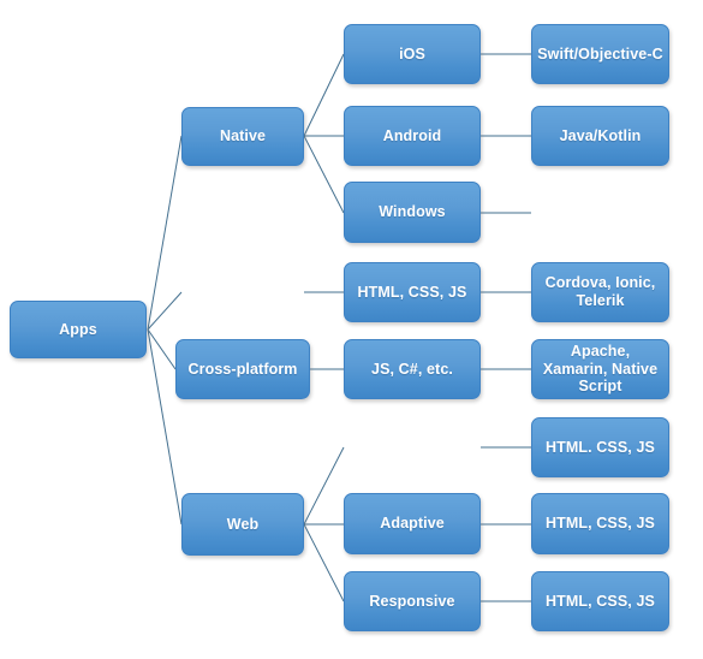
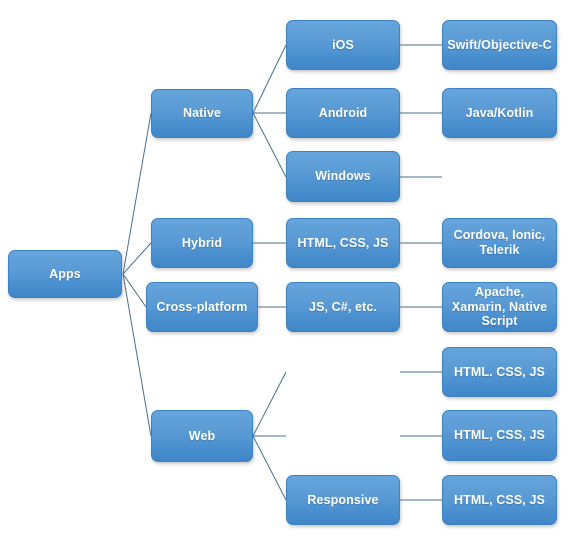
  Apps
  Native
+ Hybrid
  Cross-platform
  Web
  iOS
  Android
  Windows
  HTML, CSS, JS
  JS, C#, etc.
- Adaptive
  Responsive
  Swift/Objective-C
  Java/Kotlin
  Cordova, Ionic, Telerik
  Apache, Xamarin, Native Script
  HTML. CSS, JS
  HTML, CSS, JS
  HTML, CSS, JS
